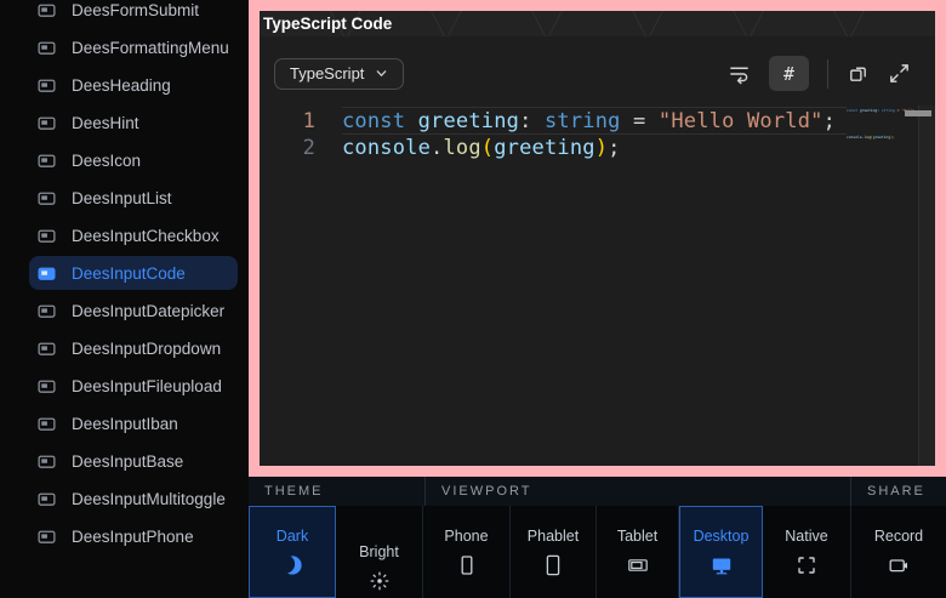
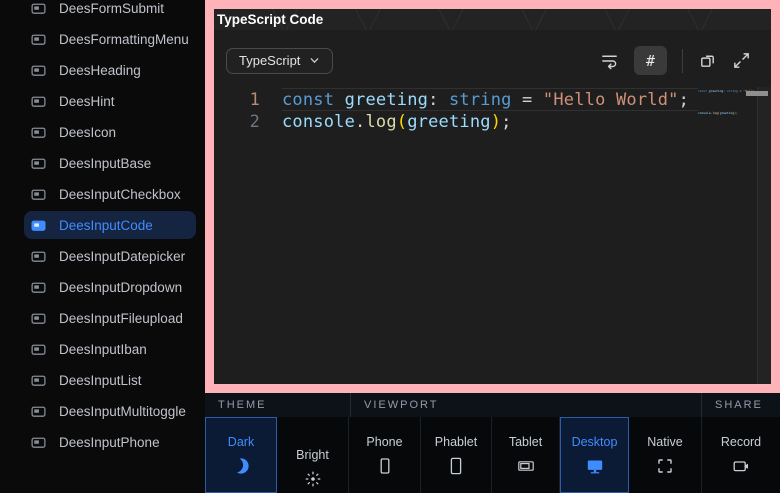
  DeesFormSubmit
  DeesFormattingMenu
  DeesHeading
  DeesHint
  DeesIcon
- DeesInputList
+ DeesInputBase
  DeesInputCheckbox
  DeesInputCode
  DeesInputDatepicker
  DeesInputDropdown
  DeesInputFileupload
  DeesInputIban
- DeesInputBase
+ DeesInputList
  DeesInputMultitoggle
  DeesInputPhone
  TypeScript Code
  TypeScript
  #
  1
  const greeting: string = "Hello World";
  2
  console.log(greeting);
  THEME
  VIEWPORT
  SHARE
  Dark
  Bright
  Phone
  Phablet
  Tablet
  Desktop
  Native
  Record
